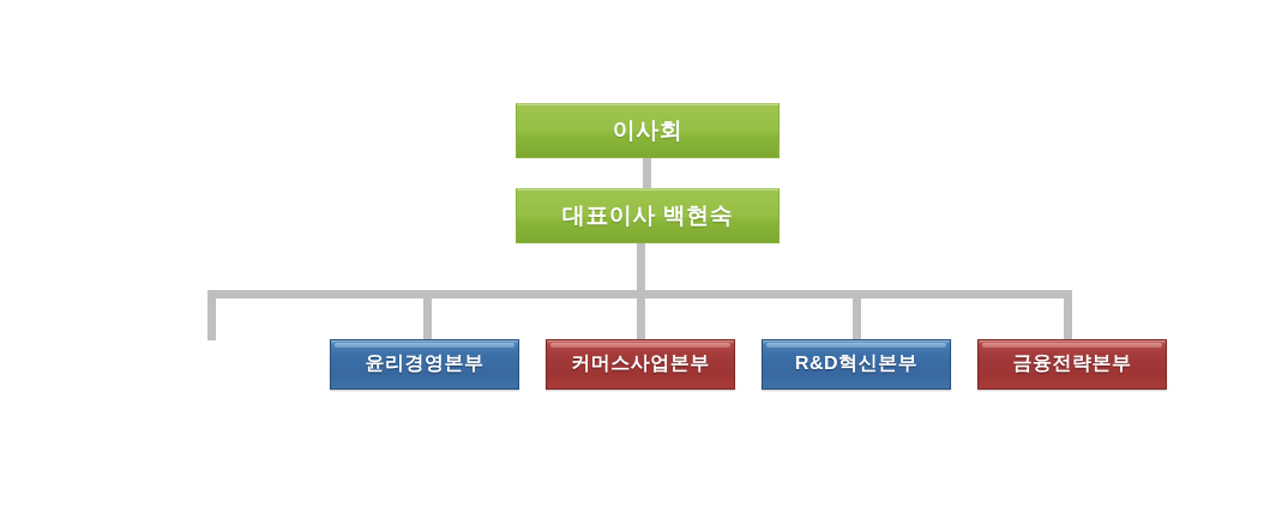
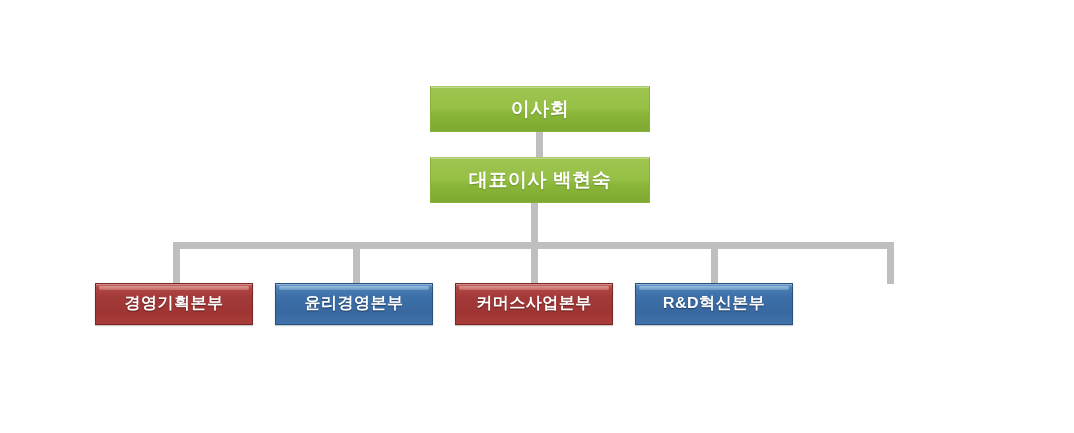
  이사회
  대표이사 백현숙
+ 경영기획본부
  윤리경영본부
  커머스사업본부
  R&D혁신본부
- 금융전략본부
